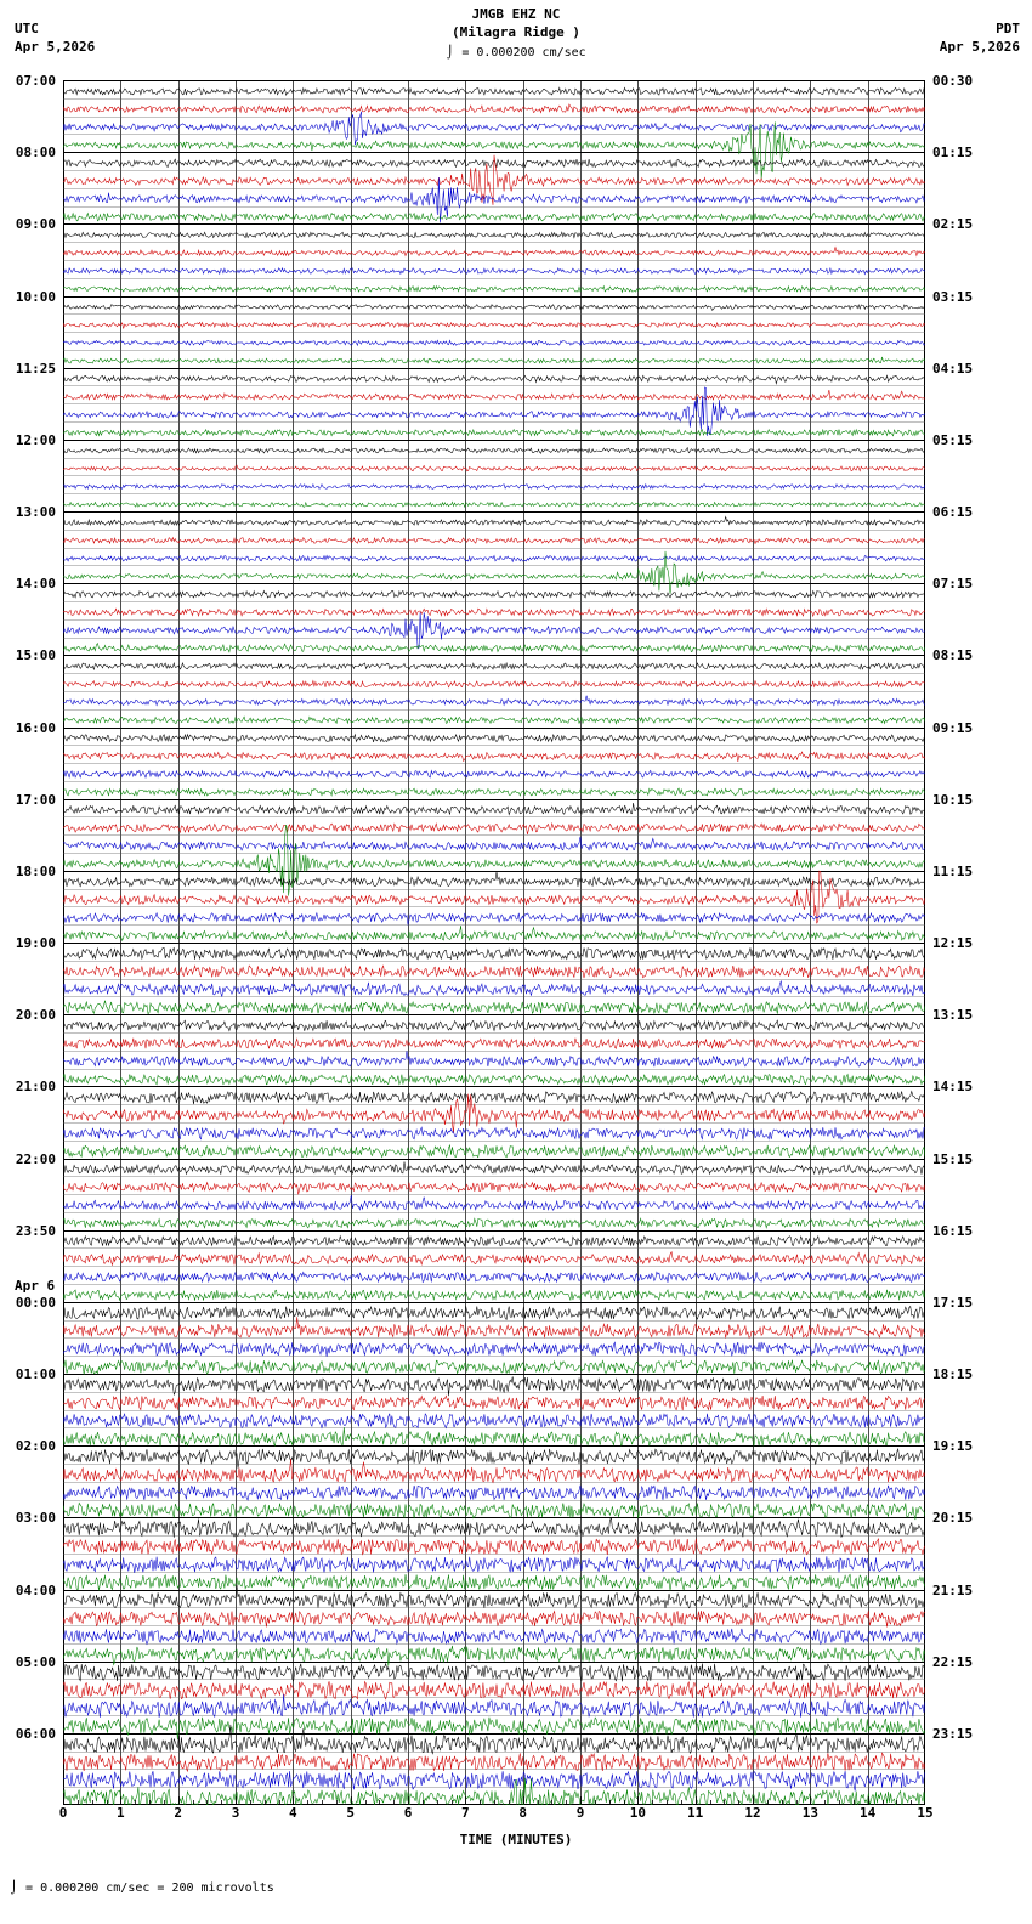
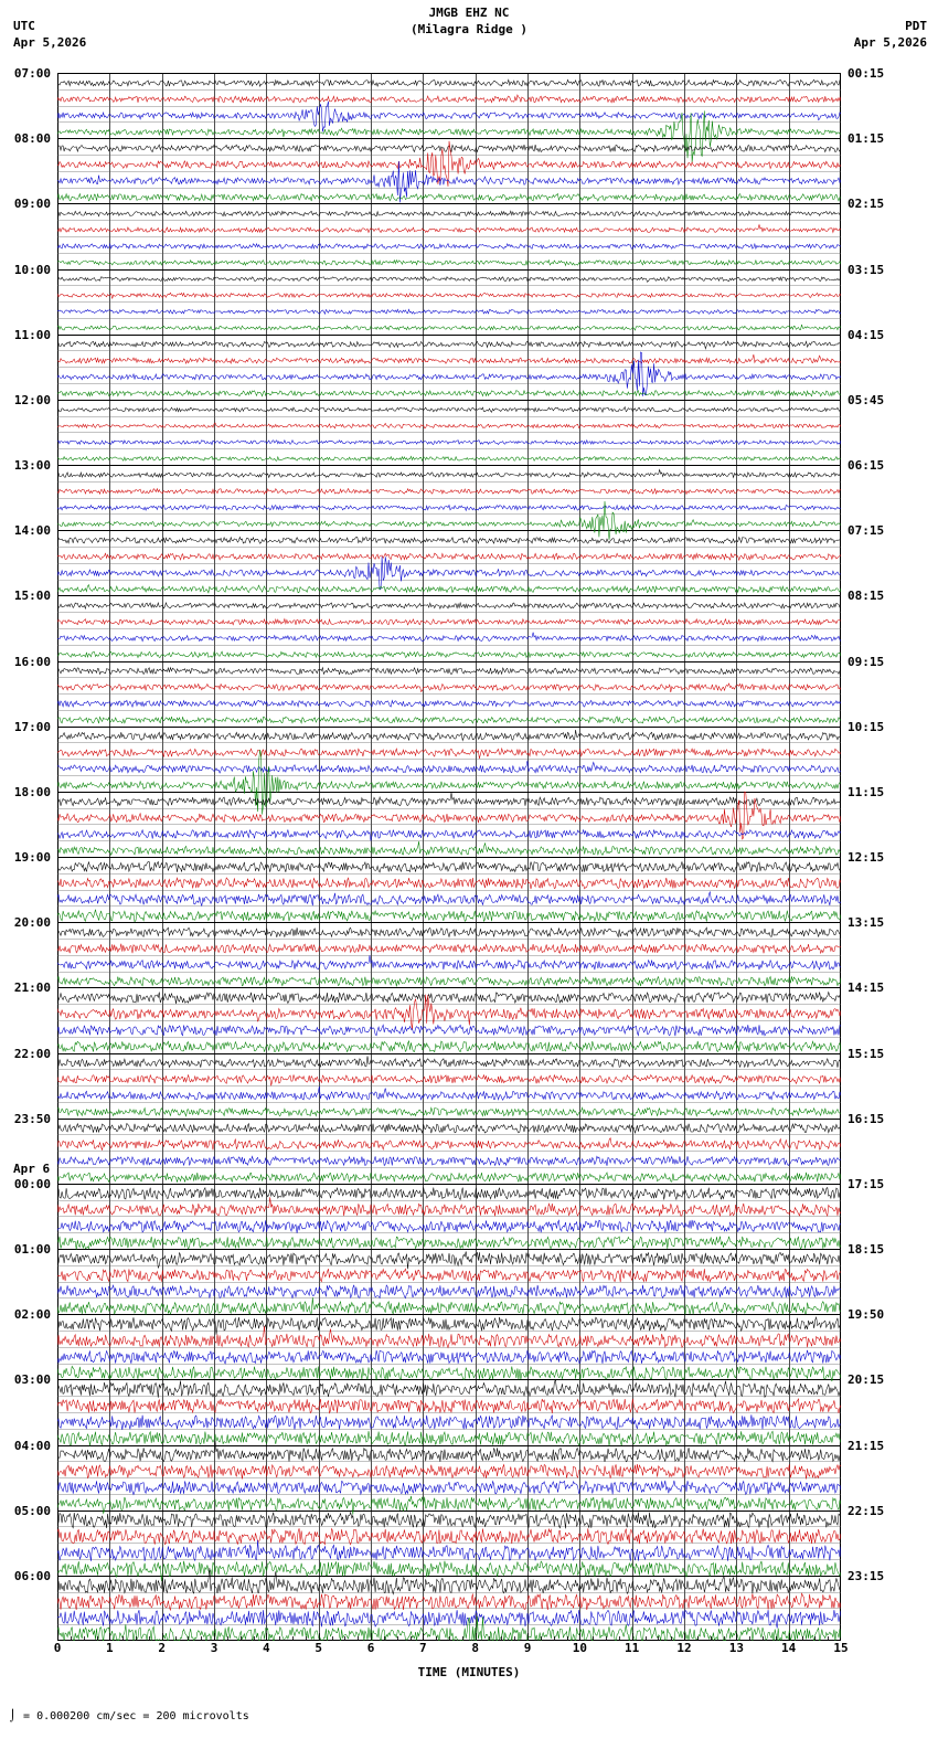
  UTC
  Apr 5,2026
  JMGB EHZ NC
  (Milagra Ridge )
- ⌡ = 0.000200 cm/sec
  PDT
  Apr 5,2026
  07:00
- 00:30
+ 00:15
  08:00
  01:15
  09:00
  02:15
  10:00
  03:15
- 11:25
+ 11:00
  04:15
  12:00
- 05:15
+ 05:45
  13:00
  06:15
  14:00
  07:15
  15:00
  08:15
  16:00
  09:15
  17:00
  10:15
  18:00
  11:15
  19:00
  12:15
  20:00
  13:15
  21:00
  14:15
  22:00
  15:15
  23:50
  16:15
  00:00
  17:15
  01:00
  18:15
  02:00
- 19:15
+ 19:50
  03:00
  20:15
  04:00
  21:15
  05:00
  22:15
  06:00
  23:15
  Apr 6
  0
  1
  2
  3
  4
  5
  6
  7
  8
  9
  10
  11
  12
  13
  14
  15
  TIME (MINUTES)
  ⌡ = 0.000200 cm/sec = 200 microvolts
